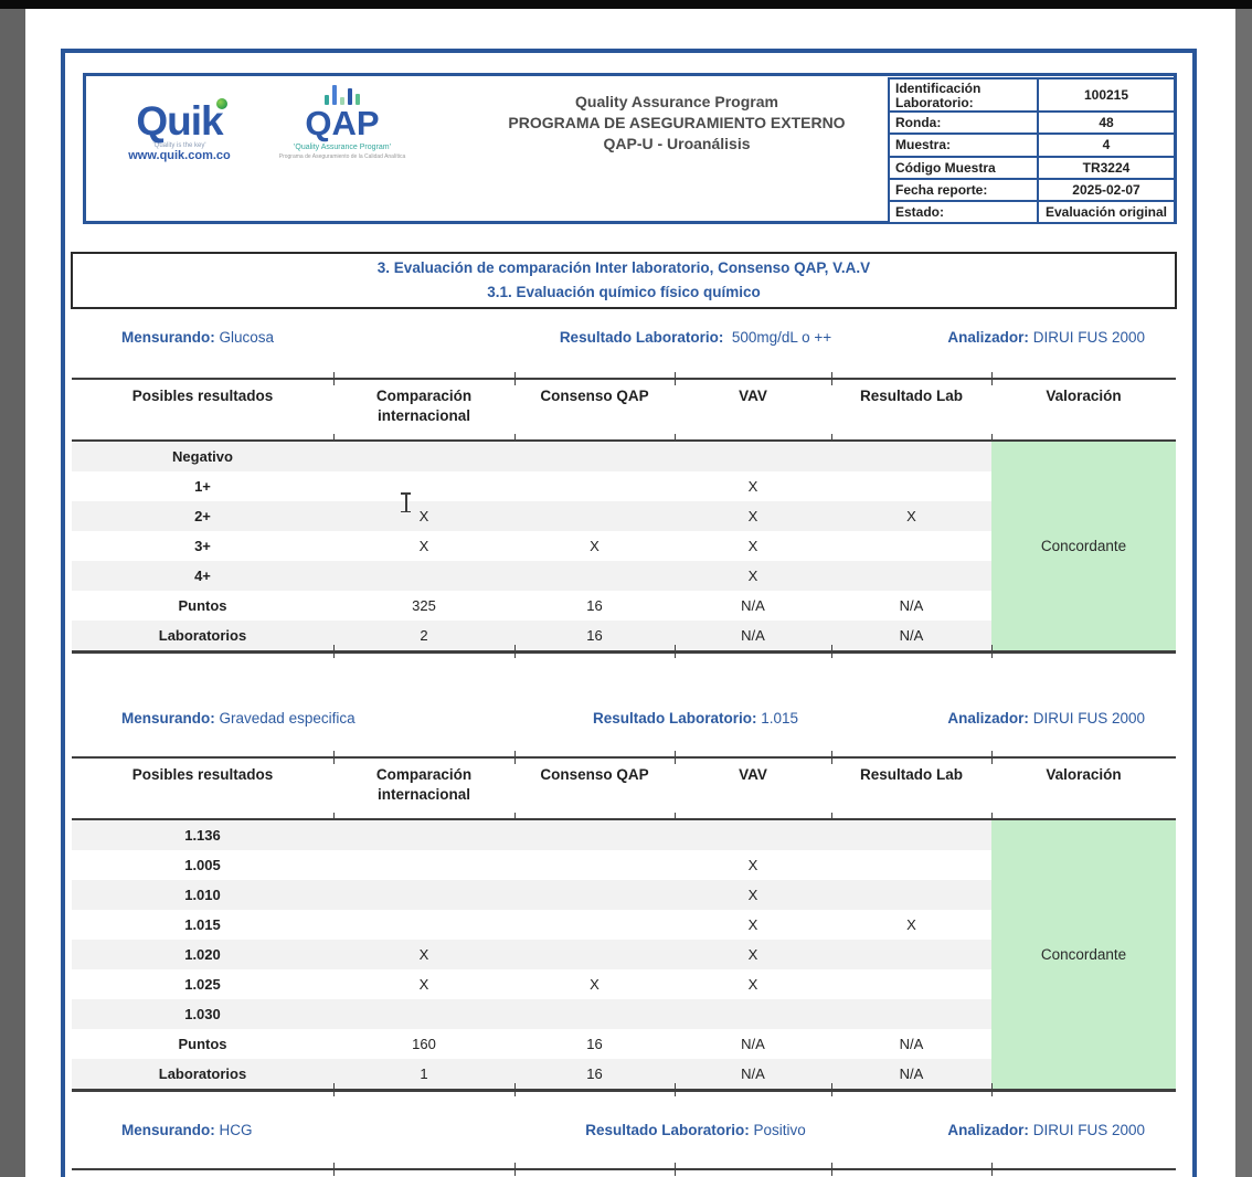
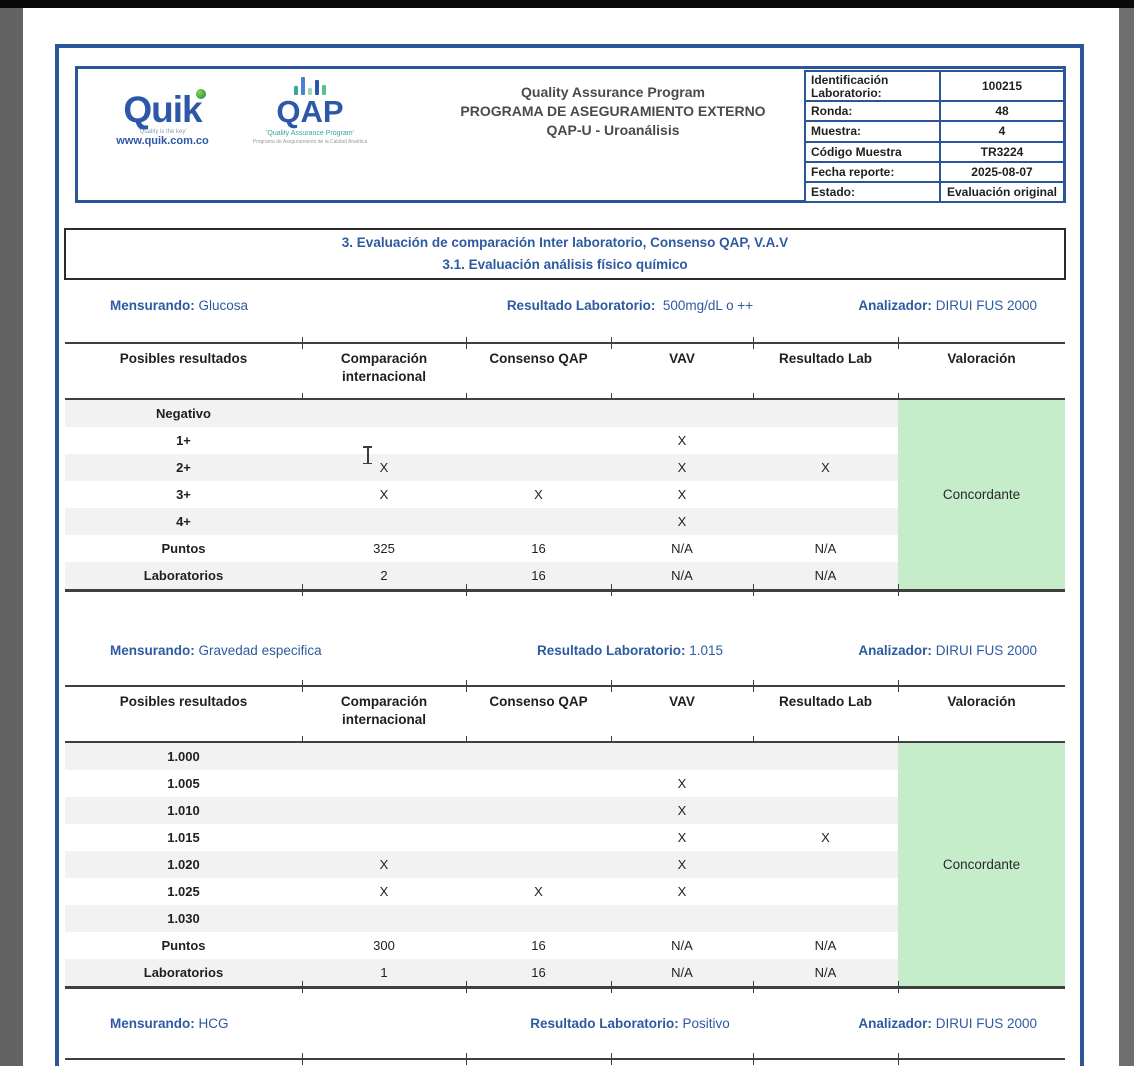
  Quik
  www.quik.com.co
  QAP
  Quality Assurance Program
  PROGRAMA DE ASEGURAMIENTO EXTERNO
  QAP-U - Uroanálisis
  Identificación Laboratorio:
  100215
  Ronda:
  48
  Muestra:
  4
  Código Muestra
  TR3224
  Fecha reporte:
- 2025-02-07
+ 2025-08-07
  Estado:
  Evaluación original
  3. Evaluación de comparación Inter laboratorio, Consenso QAP, V.A.V
- 3.1. Evaluación químico físico químico
+ 3.1. Evaluación análisis físico químico
  Mensurando: Glucosa
  Resultado Laboratorio: 500mg/dL o ++
  Analizador: DIRUI FUS 2000
  Posibles resultados
  Comparación internacional
  Consenso QAP
  VAV
  Resultado Lab
  Valoración
  Negativo
  1+
  X
  2+
  X
  X
  X
  3+
  X
  X
  X
  4+
  X
  Puntos
  325
  16
  N/A
  N/A
  Laboratorios
  2
  16
  N/A
  N/A
  Concordante
  Mensurando: Gravedad especifica
  Resultado Laboratorio: 1.015
  Analizador: DIRUI FUS 2000
  Posibles resultados
  Comparación internacional
  Consenso QAP
  VAV
  Resultado Lab
  Valoración
- 1.136
+ 1.000
  1.005
  X
  1.010
  X
  1.015
  X
  X
  1.020
  X
  X
  1.025
  X
  X
  X
  1.030
  Puntos
- 160
+ 300
  16
  N/A
  N/A
  Laboratorios
  1
  16
  N/A
  N/A
  Concordante
  Mensurando: HCG
  Resultado Laboratorio: Positivo
  Analizador: DIRUI FUS 2000
